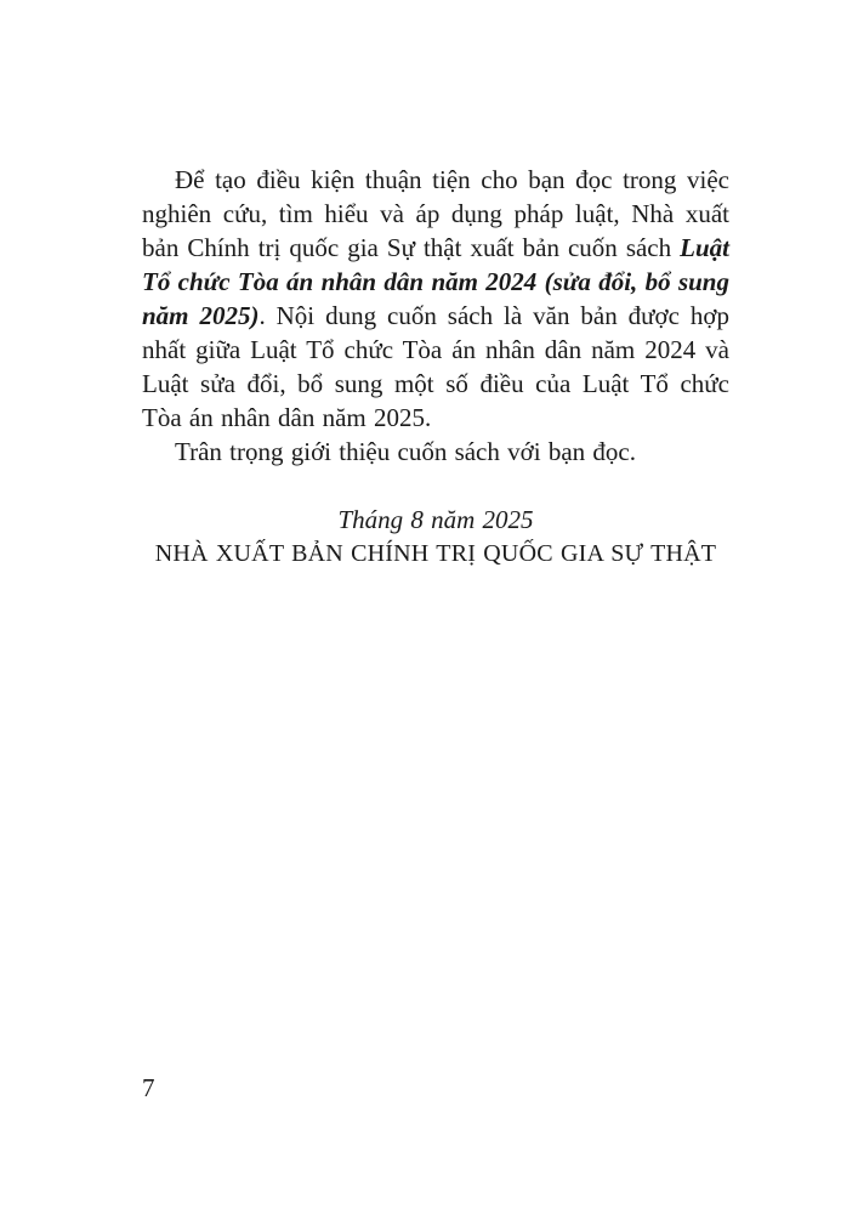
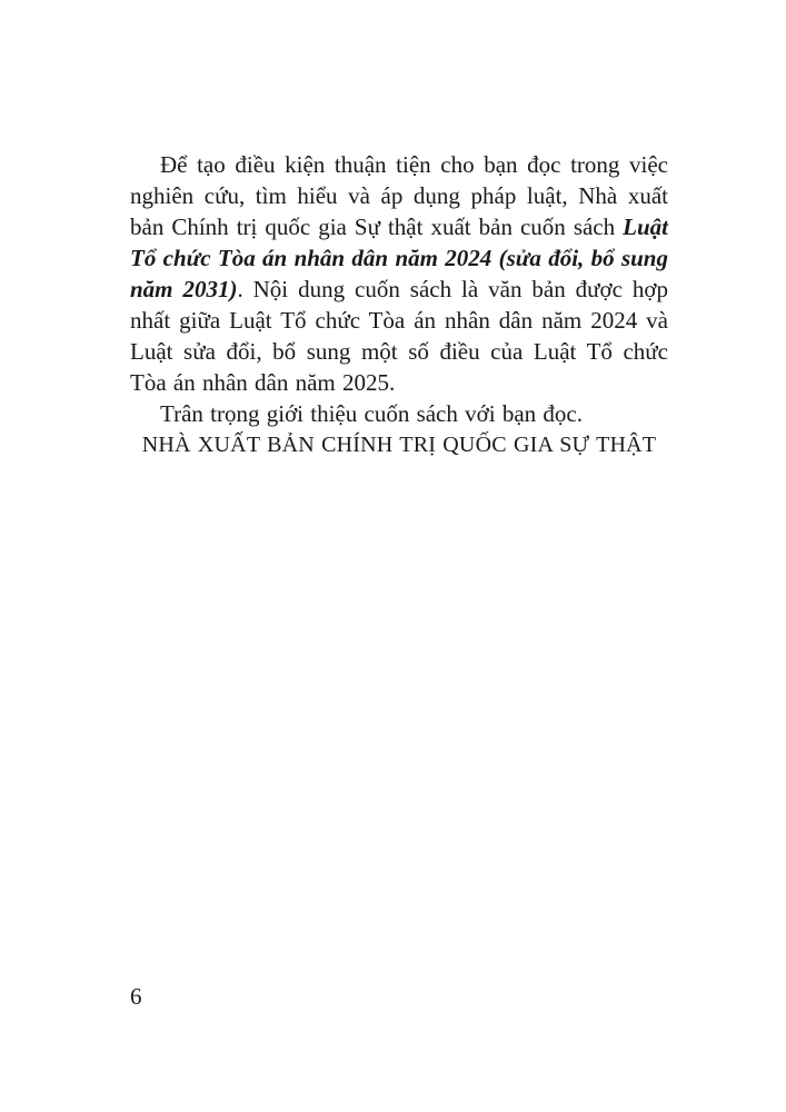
- Để tạo điều kiện thuận tiện cho bạn đọc trong việc nghiên cứu, tìm hiểu và áp dụng pháp luật, Nhà xuất bản Chính trị quốc gia Sự thật xuất bản cuốn sách Luật Tổ chức Tòa án nhân dân năm 2024 (sửa đổi, bổ sung năm 2025). Nội dung cuốn sách là văn bản được hợp nhất giữa Luật Tổ chức Tòa án nhân dân năm 2024 và Luật sửa đổi, bổ sung một số điều của Luật Tổ chức Tòa án nhân dân năm 2025.
+ Để tạo điều kiện thuận tiện cho bạn đọc trong việc nghiên cứu, tìm hiểu và áp dụng pháp luật, Nhà xuất bản Chính trị quốc gia Sự thật xuất bản cuốn sách Luật Tổ chức Tòa án nhân dân năm 2024 (sửa đổi, bổ sung năm 2031). Nội dung cuốn sách là văn bản được hợp nhất giữa Luật Tổ chức Tòa án nhân dân năm 2024 và Luật sửa đổi, bổ sung một số điều của Luật Tổ chức Tòa án nhân dân năm 2025.
  Trân trọng giới thiệu cuốn sách với bạn đọc.
- Tháng 8 năm 2025
  NHÀ XUẤT BẢN CHÍNH TRỊ QUỐC GIA SỰ THẬT
- 7
+ 6
